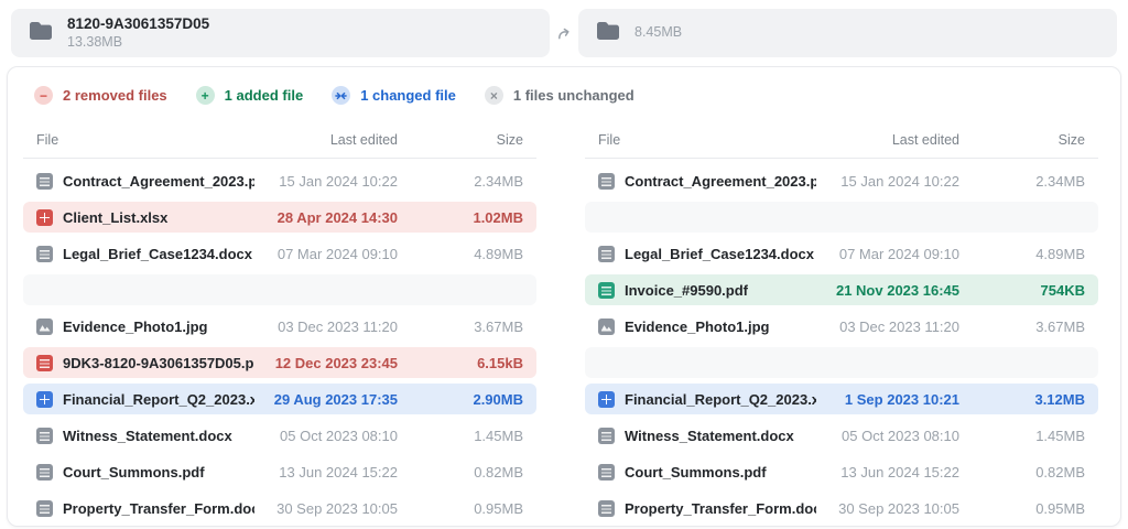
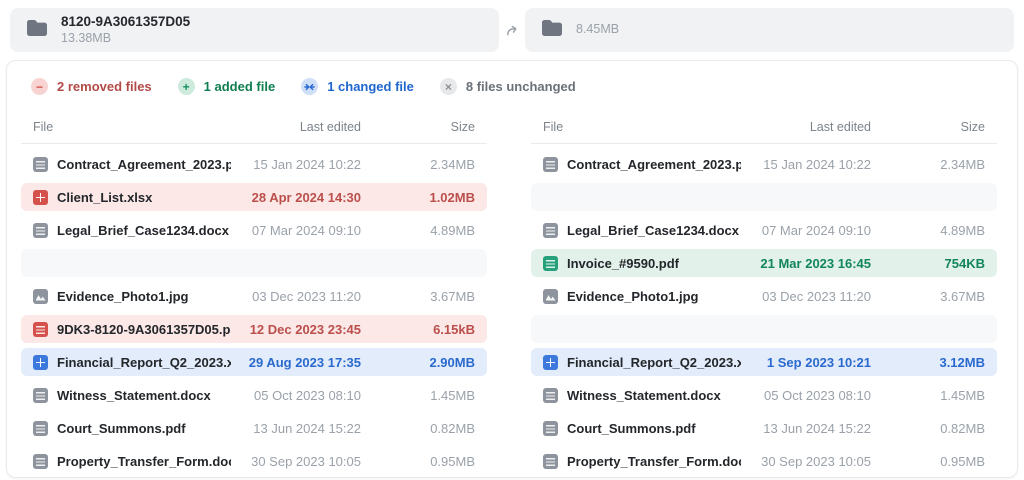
  8120-9A3061357D05
  13.38MB
  8.45MB
  −
  2 removed files
  +
  1 added file
  1 changed file
  ×
- 1 files unchanged
+ 8 files unchanged
  File
  Last edited
  Size
  Contract_Agreement_2023.p
  15 Jan 2024 10:22
  2.34MB
  Client_List.xlsx
  28 Apr 2024 14:30
  1.02MB
  Legal_Brief_Case1234.docx
  07 Mar 2024 09:10
  4.89MB
  Evidence_Photo1.jpg
  03 Dec 2023 11:20
  3.67MB
  9DK3-8120-9A3061357D05.p
  12 Dec 2023 23:45
  6.15kB
  Financial_Report_Q2_2023.x
  29 Aug 2023 17:35
  2.90MB
  Witness_Statement.docx
  05 Oct 2023 08:10
  1.45MB
  Court_Summons.pdf
  13 Jun 2024 15:22
  0.82MB
  Property_Transfer_Form.do
  30 Sep 2023 10:05
  0.95MB
  File
  Last edited
  Size
  Contract_Agreement_2023.p
  15 Jan 2024 10:22
  2.34MB
  Legal_Brief_Case1234.docx
  07 Mar 2024 09:10
  4.89MB
  Invoice_#9590.pdf
- 21 Nov 2023 16:45
+ 21 Mar 2023 16:45
  754KB
  Evidence_Photo1.jpg
  03 Dec 2023 11:20
  3.67MB
  Financial_Report_Q2_2023.x
  1 Sep 2023 10:21
  3.12MB
  Witness_Statement.docx
  05 Oct 2023 08:10
  1.45MB
  Court_Summons.pdf
  13 Jun 2024 15:22
  0.82MB
  Property_Transfer_Form.do
  30 Sep 2023 10:05
  0.95MB
